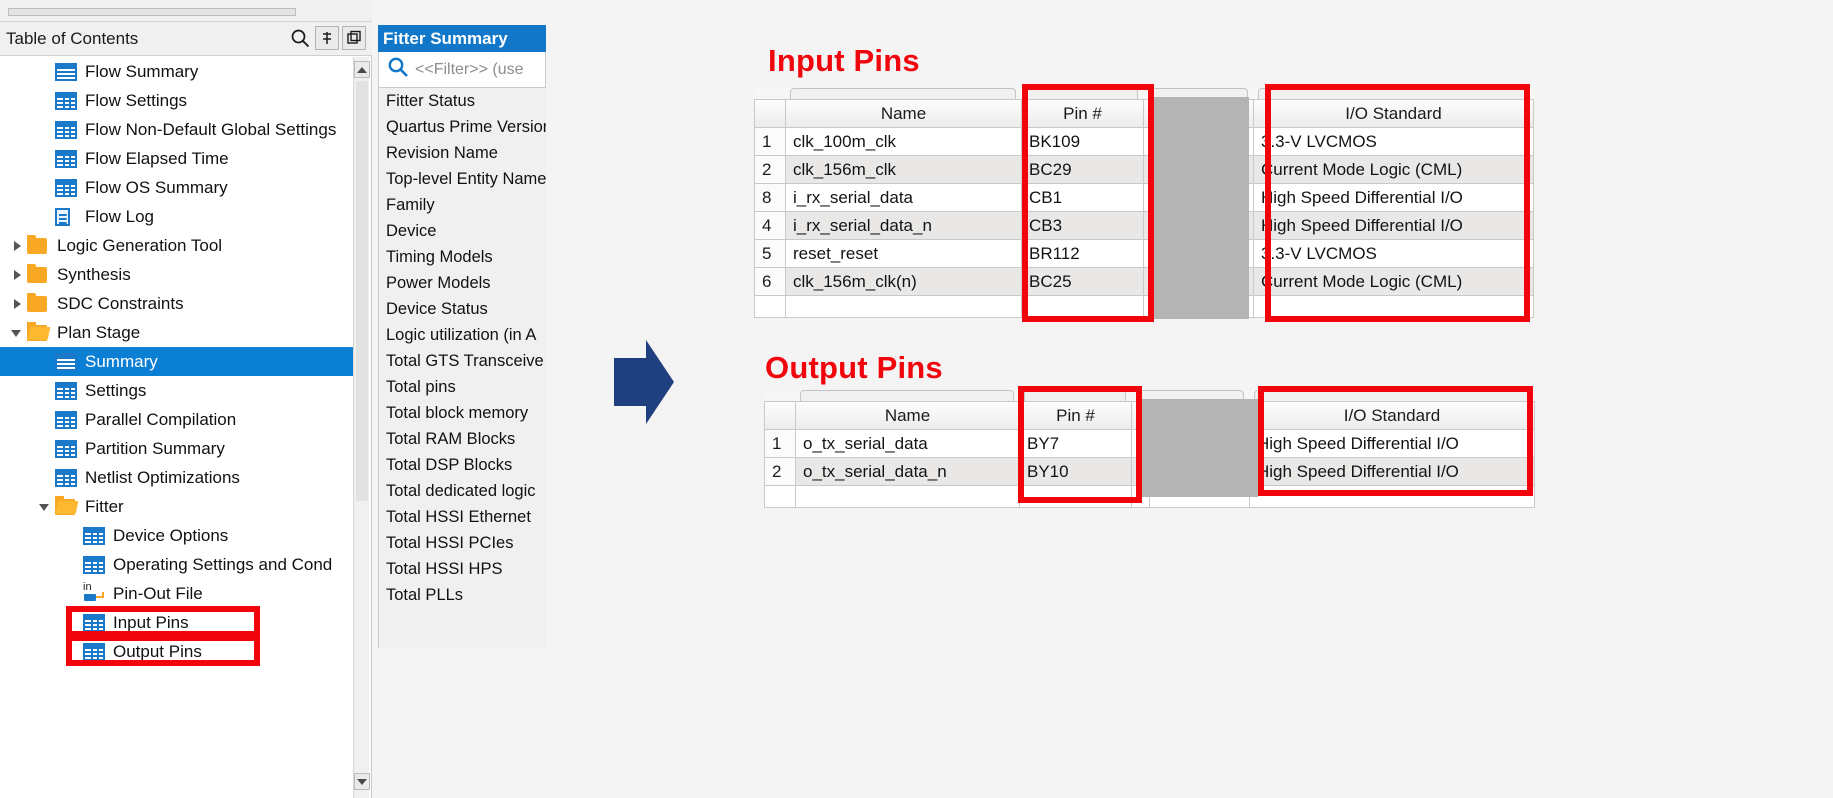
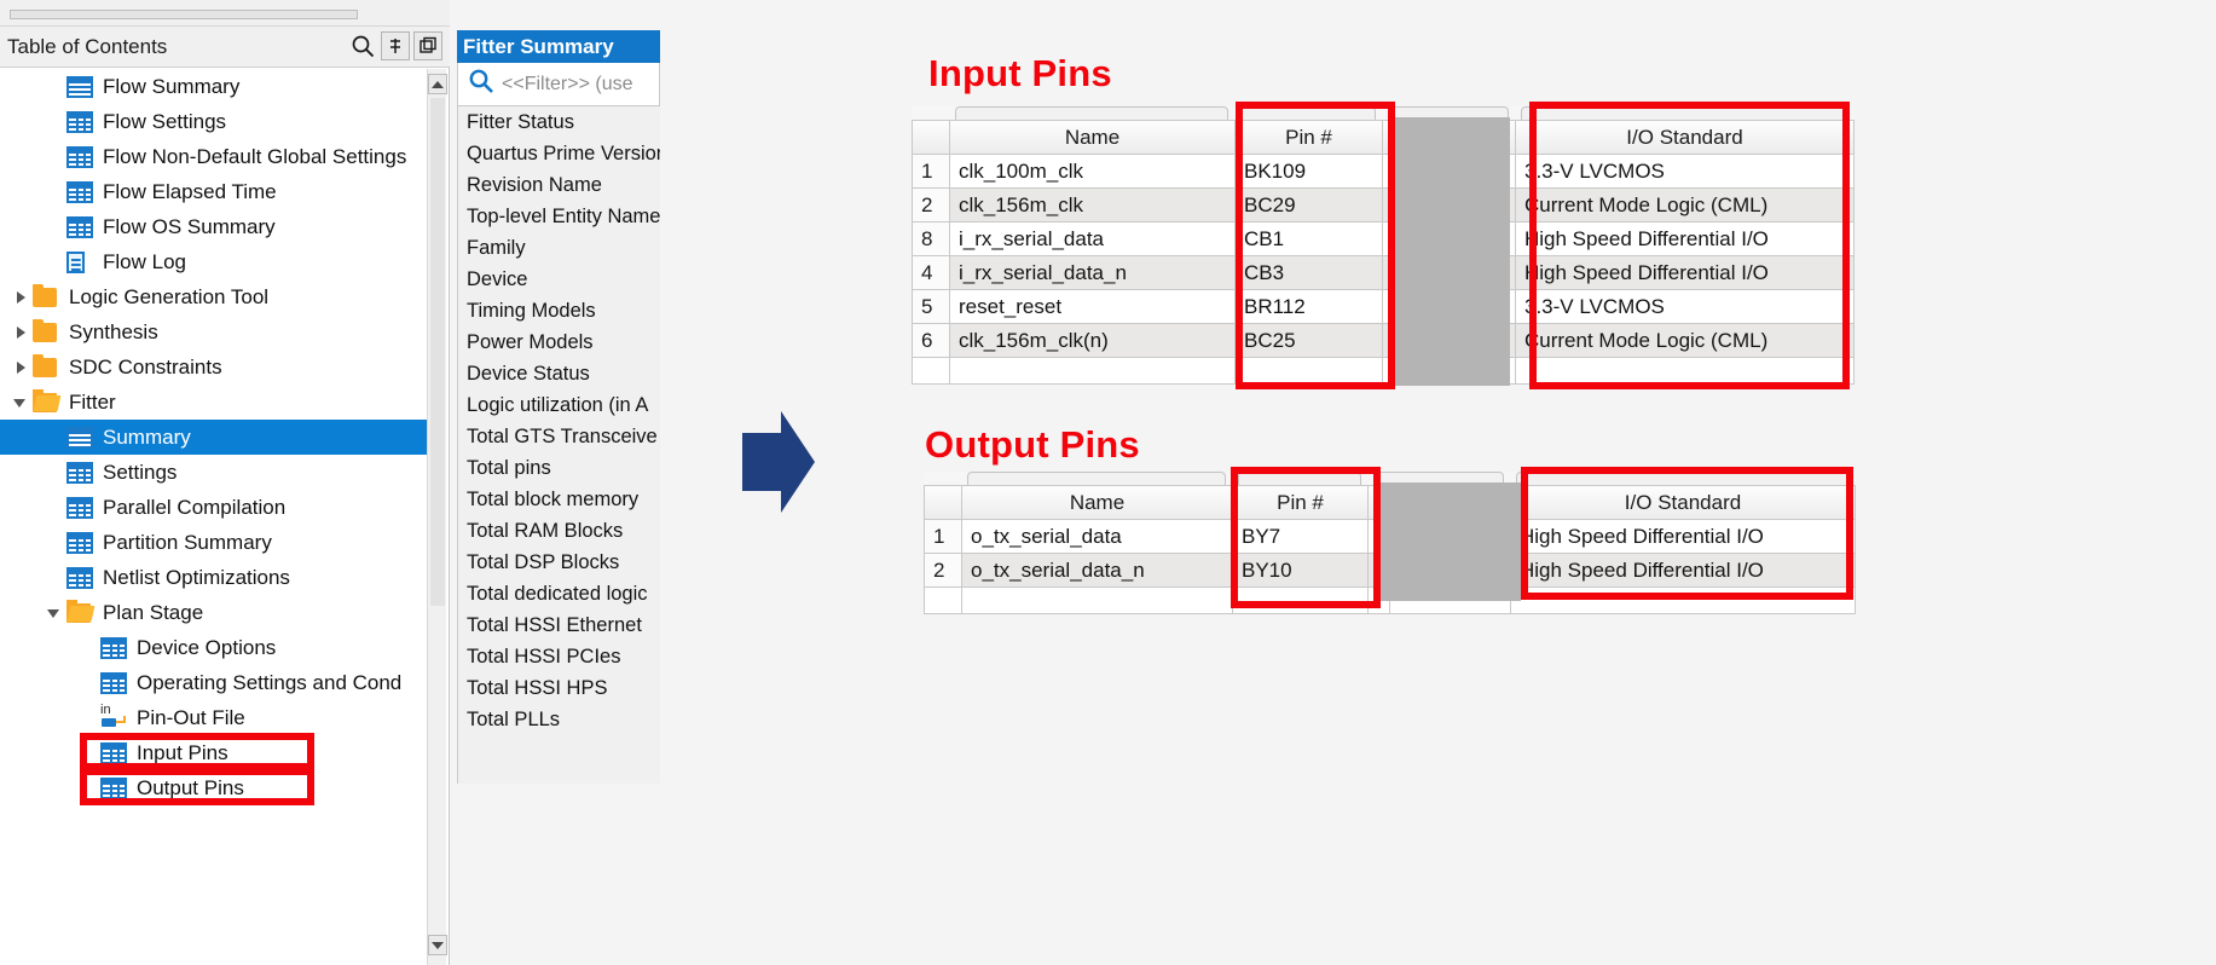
  Table of Contents
  Flow Summary
  Flow Settings
  Flow Non-Default Global Settings
  Flow Elapsed Time
  Flow OS Summary
  Flow Log
  Logic Generation Tool
  Synthesis
  SDC Constraints
- Plan Stage
+ Fitter
  Summary
  Settings
  Parallel Compilation
  Partition Summary
  Netlist Optimizations
- Fitter
+ Plan Stage
  Device Options
  Operating Settings and Cond
  in
  Pin-Out File
  Input Pins
  Output Pins
  Fitter Summary
  <<Filter>> (use
  Fitter Status
  Quartus Prime Versio
  Revision Name
  Top-level Entity Name
  Family
  Device
  Timing Models
  Power Models
  Device Status
  Logic utilization (in A
  Total GTS Transceive
  Total pins
  Total block memory
  Total RAM Blocks
  Total DSP Blocks
  Total dedicated logic
  Total HSSI Ethernet
  Total HSSI PCIes
  Total HSSI HPS
  Total PLLs
  Input Pins
  Name
  Pin #
  I/O Standard
  1
  clk_100m_clk
  BK109
  3.3-V LVCMOS
  2
  clk_156m_clk
  BC29
  Current Mode Logic (CML)
  8
  i_rx_serial_data
  CB1
  High Speed Differential I/O
  4
  i_rx_serial_data_n
  CB3
  High Speed Differential I/O
  5
  reset_reset
  BR112
  3.3-V LVCMOS
  6
  clk_156m_clk(n)
  BC25
  Current Mode Logic (CML)
  Output Pins
  Name
  Pin #
  I/O Standard
  1
  o_tx_serial_data
  BY7
  High Speed Differential I/O
  2
  o_tx_serial_data_n
  BY10
  High Speed Differential I/O
